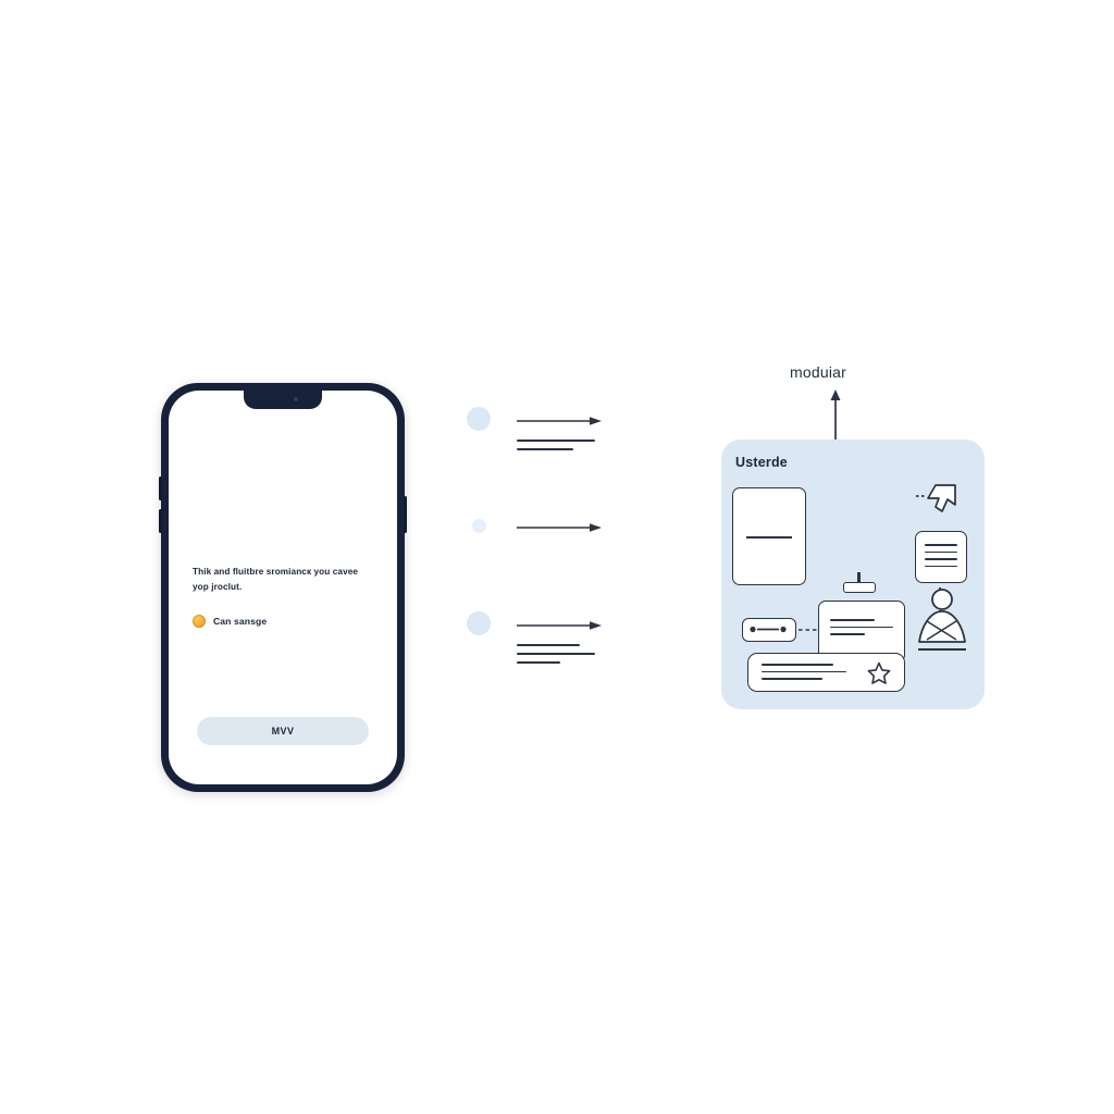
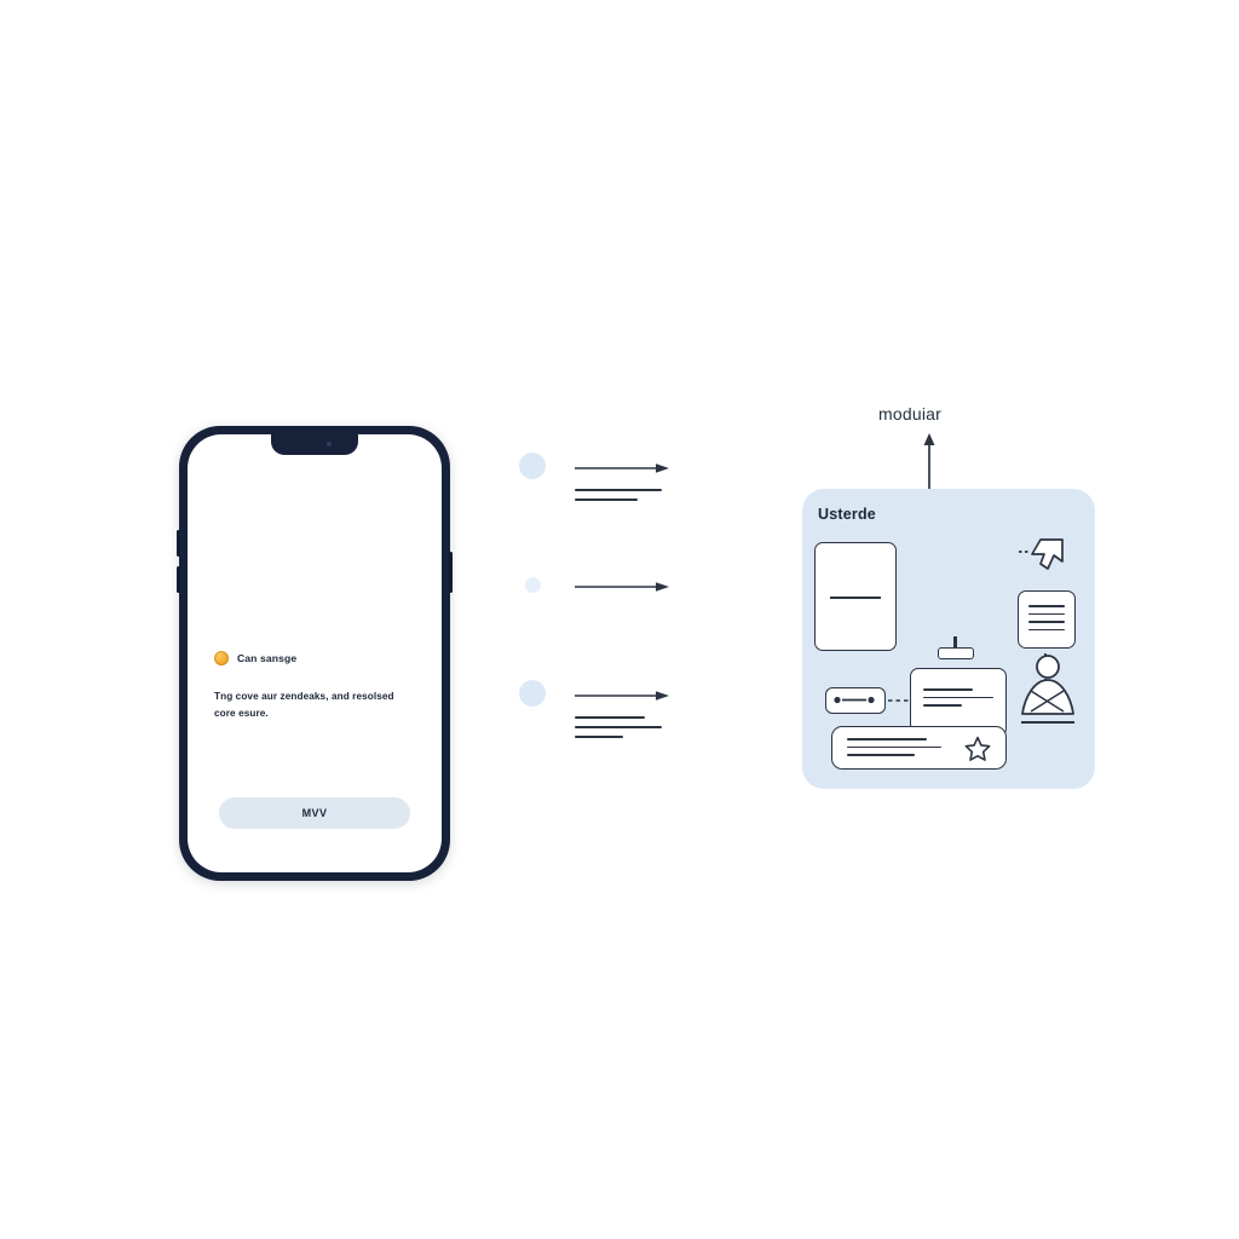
- Thik and fluitbre sromianск you cavee yoр jroclut.
  Can sansge
+ Tng cove aur zendeaks, and resolsed core esure.
  MVV
  moduiar
  Usterde
